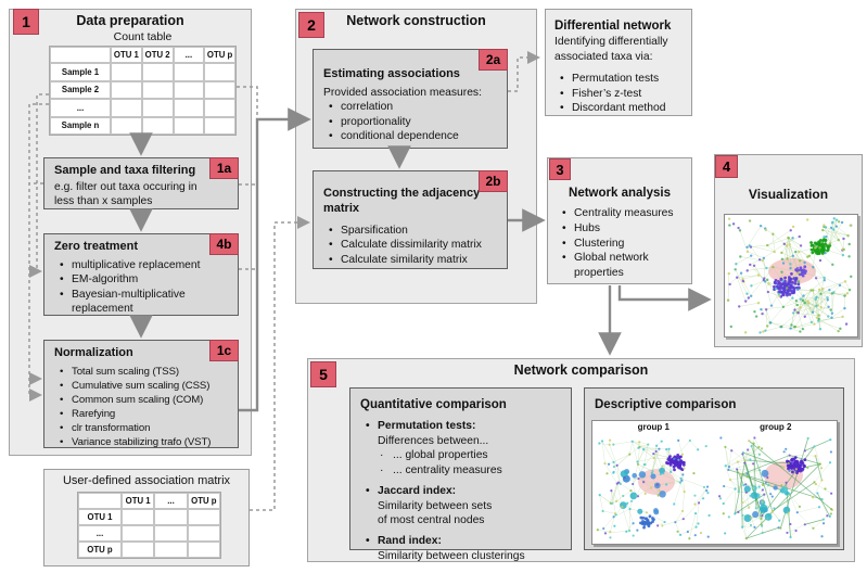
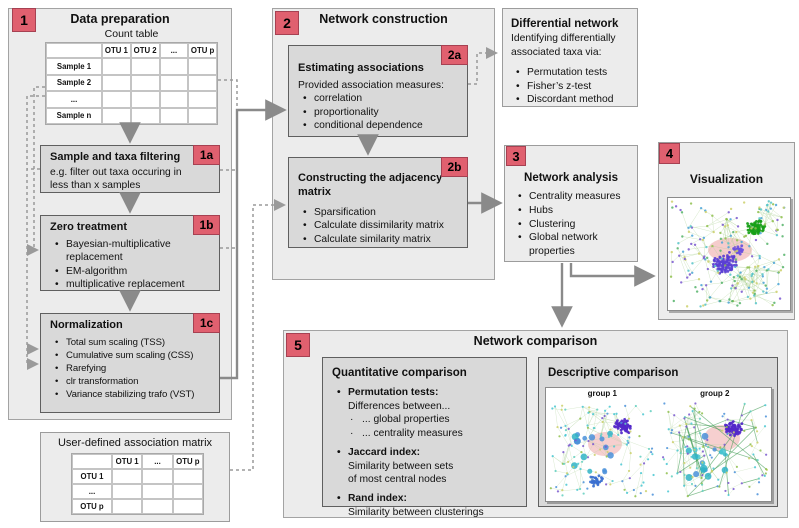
  1
  Data preparation
  2
  Network construction
  5
  Network comparison
  Count table
  OTU 1
  OTU 2
  ...
  OTU p
  Sample 1
  Sample 2
  ...
  Sample n
  1a
  Sample and taxa filtering
  e.g. filter out taxa occuring in
  less than x samples
- 4b
+ 1b
  Zero treatment
- multiplicative replacement
+ Bayesian-multiplicative replacement
  EM-algorithm
- Bayesian-multiplicative replacement
+ multiplicative replacement
  1c
  Normalization
  Total sum scaling (TSS)
  Cumulative sum scaling (CSS)
- Common sum scaling (COM)
  Rarefying
  clr transformation
  Variance stabilizing trafo (VST)
  User-defined association matrix
  OTU 1
  ...
  OTU p
  OTU 1
  ...
  OTU p
  2a
  Estimating associations
  Provided association measures:
  correlation
  proportionality
  conditional dependence
  2b
  Constructing the adjacency matrix
  Sparsification
  Calculate dissimilarity matrix
  Calculate similarity matrix
  Differential network
  Identifying differentially
  associated taxa via:
  Permutation tests
  Fisher’s z-test
  Discordant method
  3
  Network analysis
  Centrality measures
  Hubs
  Clustering
  Global network properties
  4
  Visualization
  Quantitative comparison
  Permutation tests:
  Differences between...
  ... global properties
  ... centrality measures
  Jaccard index:
  Similarity between sets
  of most central nodes
  Rand index:
  Similarity between clusterings
  Descriptive comparison
  group 1
  group 2
